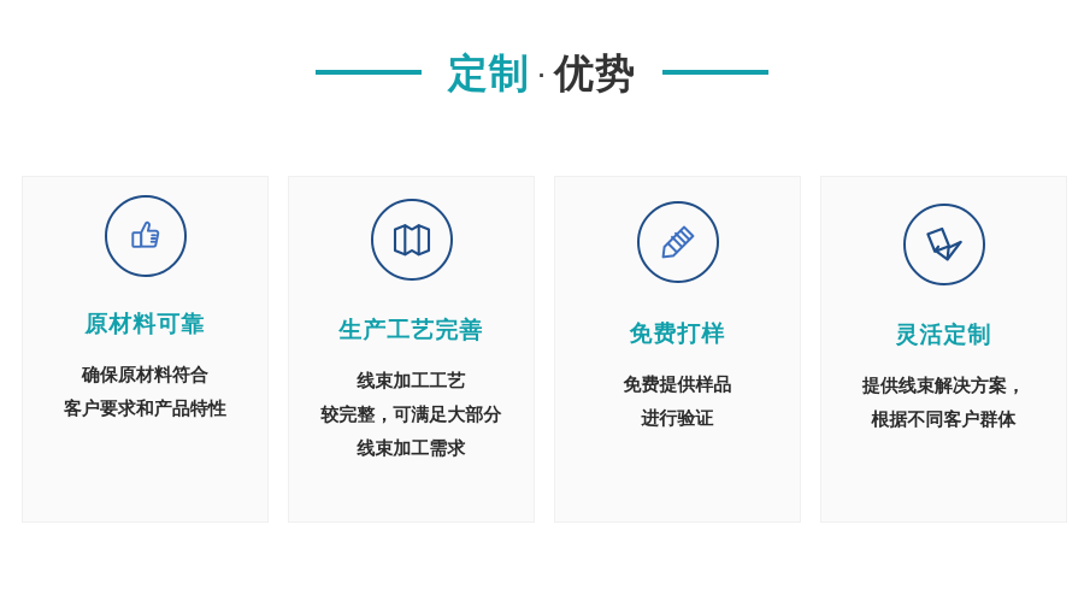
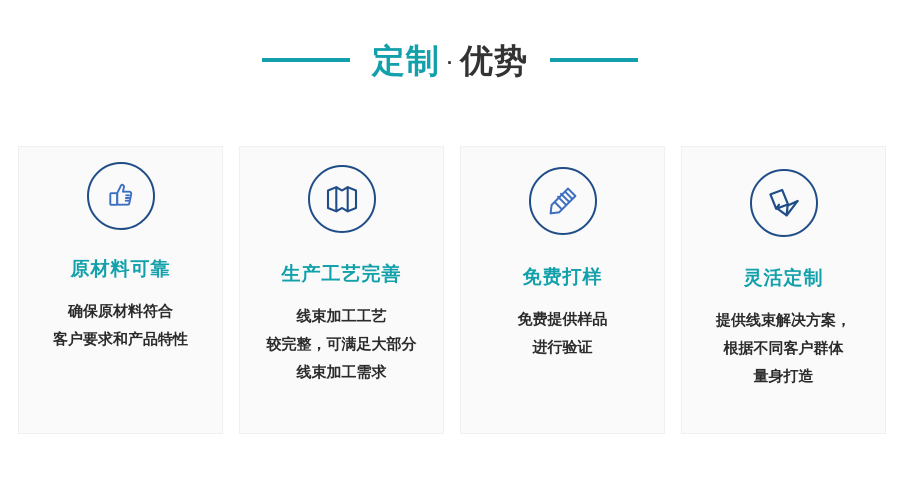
  定制
  ·
  优势
  原材料可靠
  确保原材料符合
  客户要求和产品特性
  生产工艺完善
  线束加工工艺
  较完整，可满足大部分
  线束加工需求
  免费打样
  免费提供样品
  进行验证
  灵活定制
  提供线束解决方案，
  根据不同客户群体
+ 量身打造
